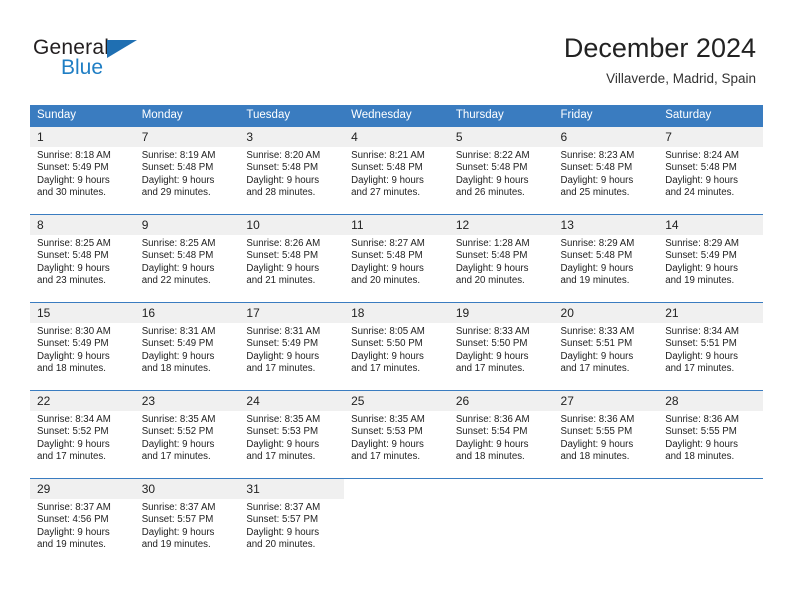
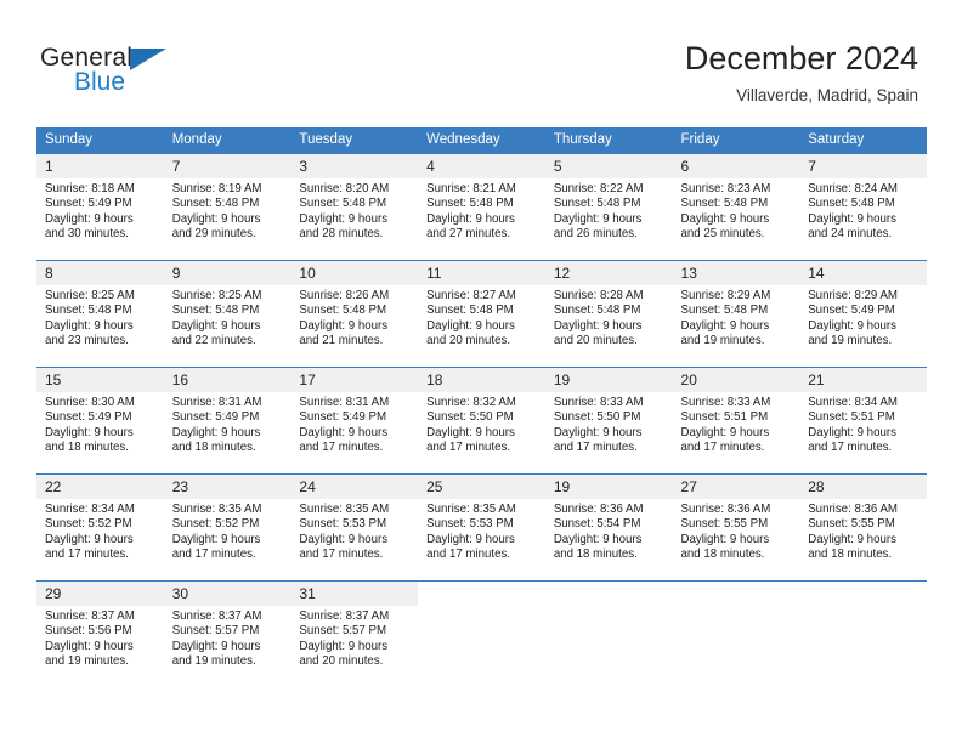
  General
  Blue
  December 2024
  Villaverde, Madrid, Spain
  Sunday	Monday	Tuesday	Wednesday	Thursday	Friday	Saturday
  1Sunrise: 8:18 AMSunset: 5:49 PMDaylight: 9 hoursand 30 minutes.	7Sunrise: 8:19 AMSunset: 5:48 PMDaylight: 9 hoursand 29 minutes.	3Sunrise: 8:20 AMSunset: 5:48 PMDaylight: 9 hoursand 28 minutes.	4Sunrise: 8:21 AMSunset: 5:48 PMDaylight: 9 hoursand 27 minutes.	5Sunrise: 8:22 AMSunset: 5:48 PMDaylight: 9 hoursand 26 minutes.	6Sunrise: 8:23 AMSunset: 5:48 PMDaylight: 9 hoursand 25 minutes.	7Sunrise: 8:24 AMSunset: 5:48 PMDaylight: 9 hoursand 24 minutes.
- 8Sunrise: 8:25 AMSunset: 5:48 PMDaylight: 9 hoursand 23 minutes.	9Sunrise: 8:25 AMSunset: 5:48 PMDaylight: 9 hoursand 22 minutes.	10Sunrise: 8:26 AMSunset: 5:48 PMDaylight: 9 hoursand 21 minutes.	11Sunrise: 8:27 AMSunset: 5:48 PMDaylight: 9 hoursand 20 minutes.	12Sunrise: 1:28 AMSunset: 5:48 PMDaylight: 9 hoursand 20 minutes.	13Sunrise: 8:29 AMSunset: 5:48 PMDaylight: 9 hoursand 19 minutes.	14Sunrise: 8:29 AMSunset: 5:49 PMDaylight: 9 hoursand 19 minutes.
+ 8Sunrise: 8:25 AMSunset: 5:48 PMDaylight: 9 hoursand 23 minutes.	9Sunrise: 8:25 AMSunset: 5:48 PMDaylight: 9 hoursand 22 minutes.	10Sunrise: 8:26 AMSunset: 5:48 PMDaylight: 9 hoursand 21 minutes.	11Sunrise: 8:27 AMSunset: 5:48 PMDaylight: 9 hoursand 20 minutes.	12Sunrise: 8:28 AMSunset: 5:48 PMDaylight: 9 hoursand 20 minutes.	13Sunrise: 8:29 AMSunset: 5:48 PMDaylight: 9 hoursand 19 minutes.	14Sunrise: 8:29 AMSunset: 5:49 PMDaylight: 9 hoursand 19 minutes.
- 15Sunrise: 8:30 AMSunset: 5:49 PMDaylight: 9 hoursand 18 minutes.	16Sunrise: 8:31 AMSunset: 5:49 PMDaylight: 9 hoursand 18 minutes.	17Sunrise: 8:31 AMSunset: 5:49 PMDaylight: 9 hoursand 17 minutes.	18Sunrise: 8:05 AMSunset: 5:50 PMDaylight: 9 hoursand 17 minutes.	19Sunrise: 8:33 AMSunset: 5:50 PMDaylight: 9 hoursand 17 minutes.	20Sunrise: 8:33 AMSunset: 5:51 PMDaylight: 9 hoursand 17 minutes.	21Sunrise: 8:34 AMSunset: 5:51 PMDaylight: 9 hoursand 17 minutes.
+ 15Sunrise: 8:30 AMSunset: 5:49 PMDaylight: 9 hoursand 18 minutes.	16Sunrise: 8:31 AMSunset: 5:49 PMDaylight: 9 hoursand 18 minutes.	17Sunrise: 8:31 AMSunset: 5:49 PMDaylight: 9 hoursand 17 minutes.	18Sunrise: 8:32 AMSunset: 5:50 PMDaylight: 9 hoursand 17 minutes.	19Sunrise: 8:33 AMSunset: 5:50 PMDaylight: 9 hoursand 17 minutes.	20Sunrise: 8:33 AMSunset: 5:51 PMDaylight: 9 hoursand 17 minutes.	21Sunrise: 8:34 AMSunset: 5:51 PMDaylight: 9 hoursand 17 minutes.
- 22Sunrise: 8:34 AMSunset: 5:52 PMDaylight: 9 hoursand 17 minutes.	23Sunrise: 8:35 AMSunset: 5:52 PMDaylight: 9 hoursand 17 minutes.	24Sunrise: 8:35 AMSunset: 5:53 PMDaylight: 9 hoursand 17 minutes.	25Sunrise: 8:35 AMSunset: 5:53 PMDaylight: 9 hoursand 17 minutes.	26Sunrise: 8:36 AMSunset: 5:54 PMDaylight: 9 hoursand 18 minutes.	27Sunrise: 8:36 AMSunset: 5:55 PMDaylight: 9 hoursand 18 minutes.	28Sunrise: 8:36 AMSunset: 5:55 PMDaylight: 9 hoursand 18 minutes.
+ 22Sunrise: 8:34 AMSunset: 5:52 PMDaylight: 9 hoursand 17 minutes.	23Sunrise: 8:35 AMSunset: 5:52 PMDaylight: 9 hoursand 17 minutes.	24Sunrise: 8:35 AMSunset: 5:53 PMDaylight: 9 hoursand 17 minutes.	25Sunrise: 8:35 AMSunset: 5:53 PMDaylight: 9 hoursand 17 minutes.	19Sunrise: 8:36 AMSunset: 5:54 PMDaylight: 9 hoursand 18 minutes.	27Sunrise: 8:36 AMSunset: 5:55 PMDaylight: 9 hoursand 18 minutes.	28Sunrise: 8:36 AMSunset: 5:55 PMDaylight: 9 hoursand 18 minutes.
- 29Sunrise: 8:37 AMSunset: 4:56 PMDaylight: 9 hoursand 19 minutes.	30Sunrise: 8:37 AMSunset: 5:57 PMDaylight: 9 hoursand 19 minutes.	31Sunrise: 8:37 AMSunset: 5:57 PMDaylight: 9 hoursand 20 minutes.
+ 29Sunrise: 8:37 AMSunset: 5:56 PMDaylight: 9 hoursand 19 minutes.	30Sunrise: 8:37 AMSunset: 5:57 PMDaylight: 9 hoursand 19 minutes.	31Sunrise: 8:37 AMSunset: 5:57 PMDaylight: 9 hoursand 20 minutes.
